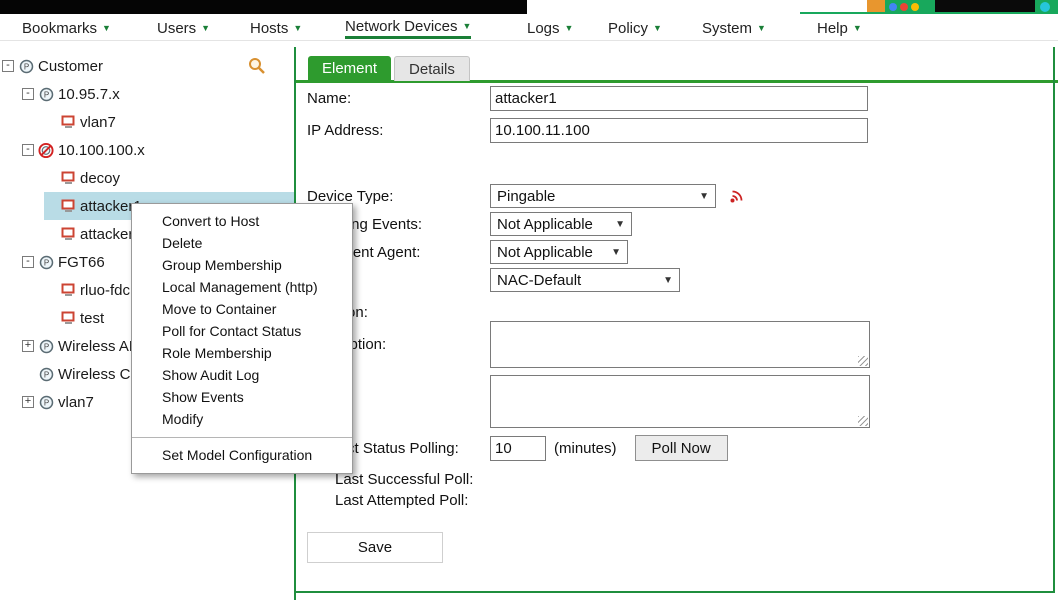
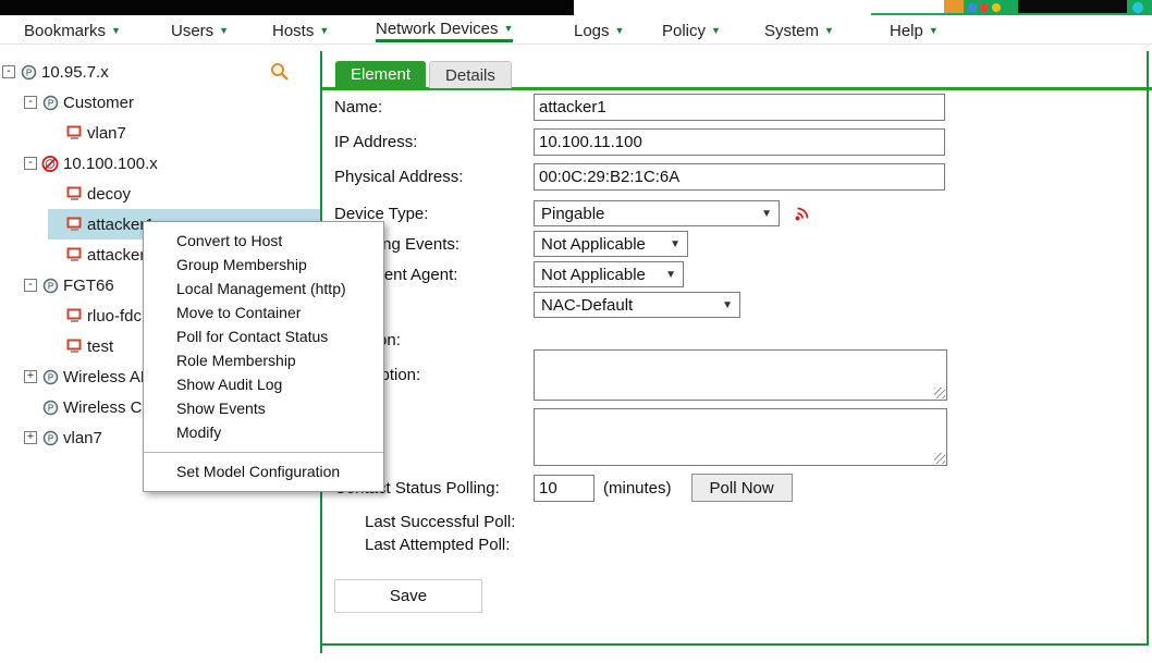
  Bookmarks
  ▼
  Users
  ▼
  Hosts
  ▼
  Network Devices
  ▼
  Logs
  ▼
  Policy
  ▼
  System
  ▼
  Help
  ▼
  -
  P
- Customer
+ 10.95.7.x
  -
  P
- 10.95.7.x
+ Customer
  vlan7
  -
  10.100.100.x
  decoy
  attacke
  attacke
  -
  P
  FGT66
  rluo-fdc
  test
  +
  P
  Wireless A
  P
  Wireless C
  +
  P
  vlan7
  Element
  Details
  Name:
  attacker1
  IP Address:
  10.100.11.100
+ Physical Address:
+ 00:0C:29:B2:1C:6A
  Device Type:
  Pingable
  ▼
  Not Applicable
  ▼
  Not Applicable
  ▼
  NAC-Default
  ▼
  t Status Polling:
  10
  (minutes)
  Poll Now
  Last Successful Poll:
  Last Attempted Poll:
  Save
  Convert to Host
- Delete
  Group Membership
  Local Management (http)
  Move to Container
  Poll for Contact Status
  Role Membership
  Show Audit Log
  Show Events
  Modify
  Set Model Configuration
